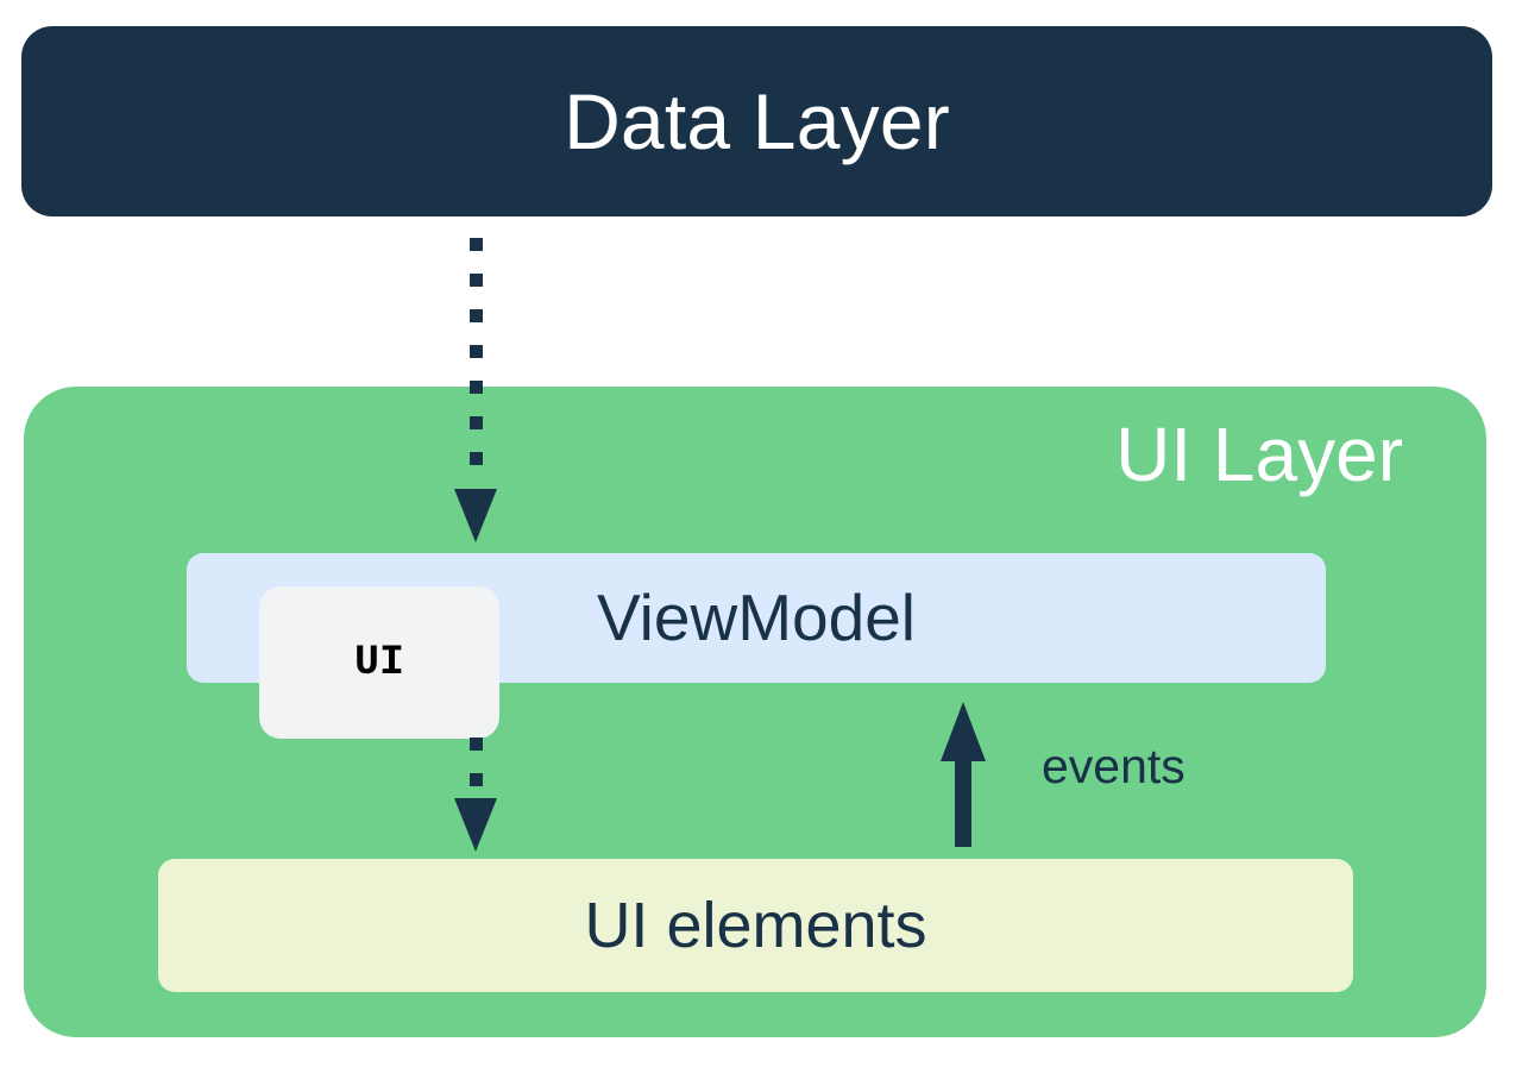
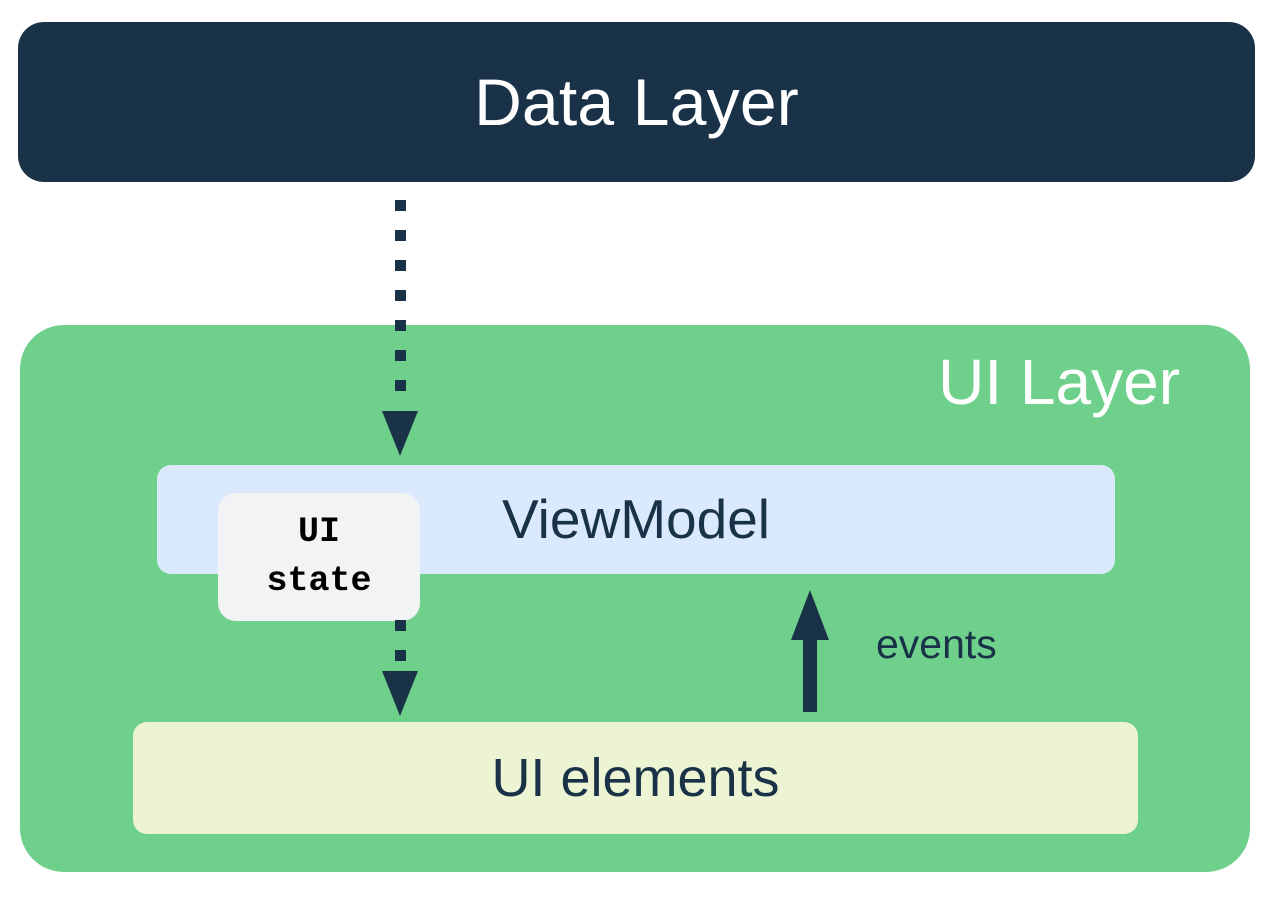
  Data Layer
  UI Layer
  ViewModel
  UI
+ state
  events
  UI elements
